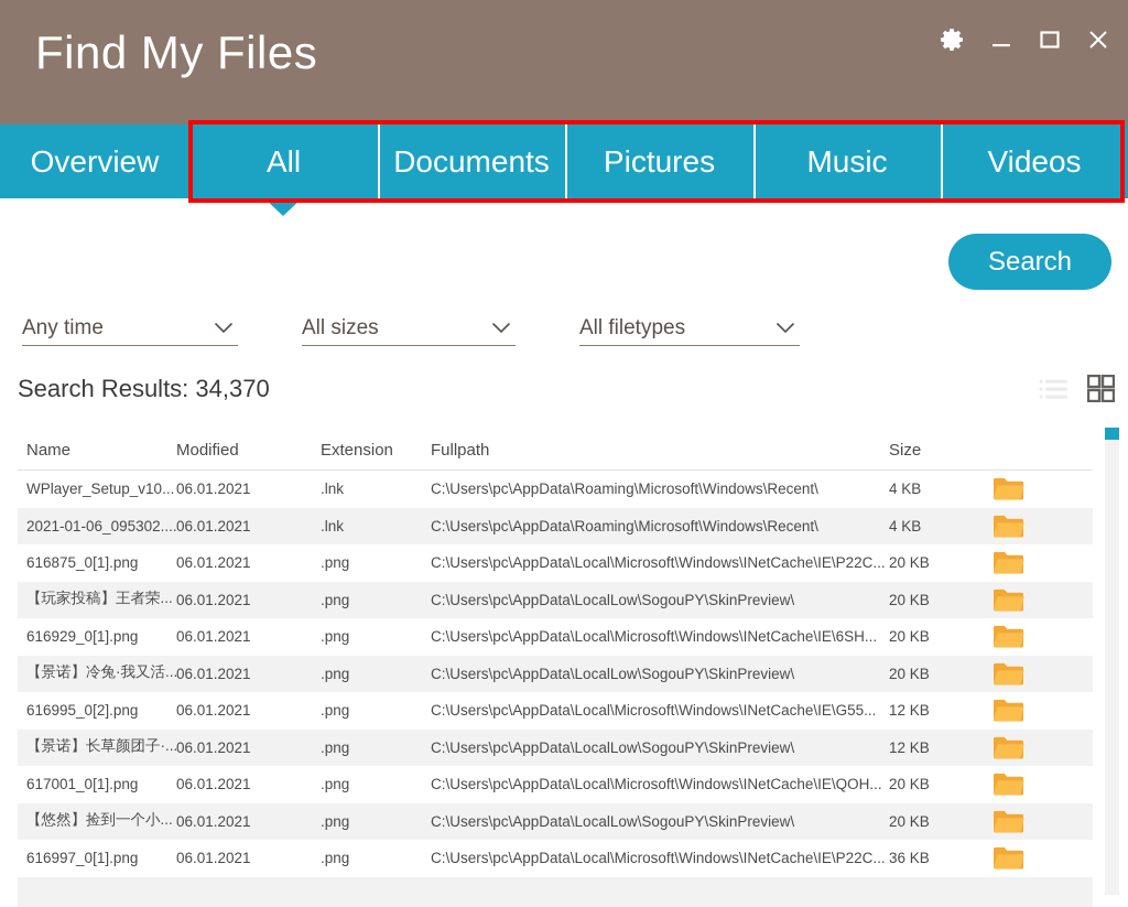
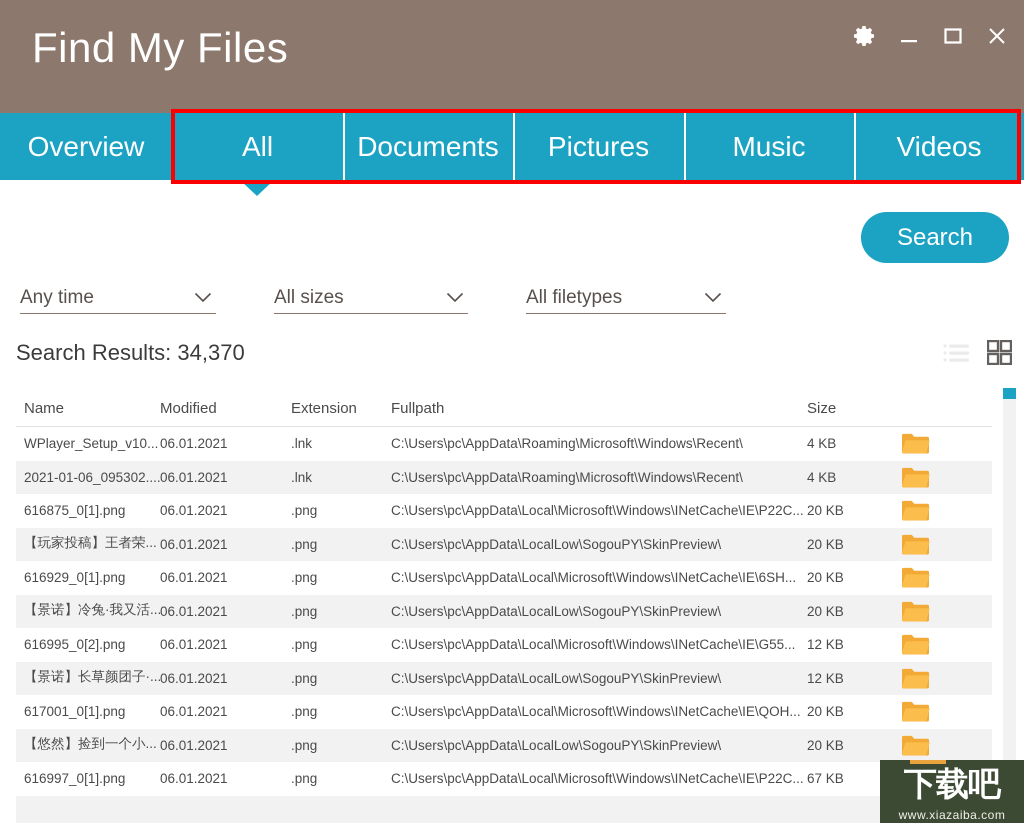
  Find My Files
  Overview
  All
  Documents
  Pictures
  Music
  Videos
  Search
  Any time
  All sizes
  All filetypes
  Search Results: 34,370
  Name
  Modified
  Extension
  Fullpath
  Size
  WPlayer_Setup_v10...
  06.01.2021
  .lnk
  C:\Users\pc\AppData\Roaming\Microsoft\Windows\Recent\
  4 KB
  2021-01-06_095302....
  06.01.2021
  .lnk
  C:\Users\pc\AppData\Roaming\Microsoft\Windows\Recent\
  4 KB
  616875_0[1].png
  06.01.2021
  .png
  C:\Users\pc\AppData\Local\Microsoft\Windows\INetCache\IE\P22C...
  20 KB
  【玩家投稿】王者荣...
  06.01.2021
  .png
  C:\Users\pc\AppData\LocalLow\SogouPY\SkinPreview\
  20 KB
  616929_0[1].png
  06.01.2021
  .png
  C:\Users\pc\AppData\Local\Microsoft\Windows\INetCache\IE\6SH...
  20 KB
  【景诺】冷兔·我又活...
  06.01.2021
  .png
  C:\Users\pc\AppData\LocalLow\SogouPY\SkinPreview\
  20 KB
  616995_0[2].png
  06.01.2021
  .png
  C:\Users\pc\AppData\Local\Microsoft\Windows\INetCache\IE\G55...
  12 KB
  【景诺】长草颜团子·...
  06.01.2021
  .png
  C:\Users\pc\AppData\LocalLow\SogouPY\SkinPreview\
  12 KB
  617001_0[1].png
  06.01.2021
  .png
  C:\Users\pc\AppData\Local\Microsoft\Windows\INetCache\IE\QOH...
  20 KB
  【悠然】捡到一个小...
  06.01.2021
  .png
  C:\Users\pc\AppData\LocalLow\SogouPY\SkinPreview\
  20 KB
  616997_0[1].png
  06.01.2021
  .png
  C:\Users\pc\AppData\Local\Microsoft\Windows\INetCache\IE\P22C...
- 36 KB
+ 67 KB
+ 下载吧
+ www.xiazaiba.com
